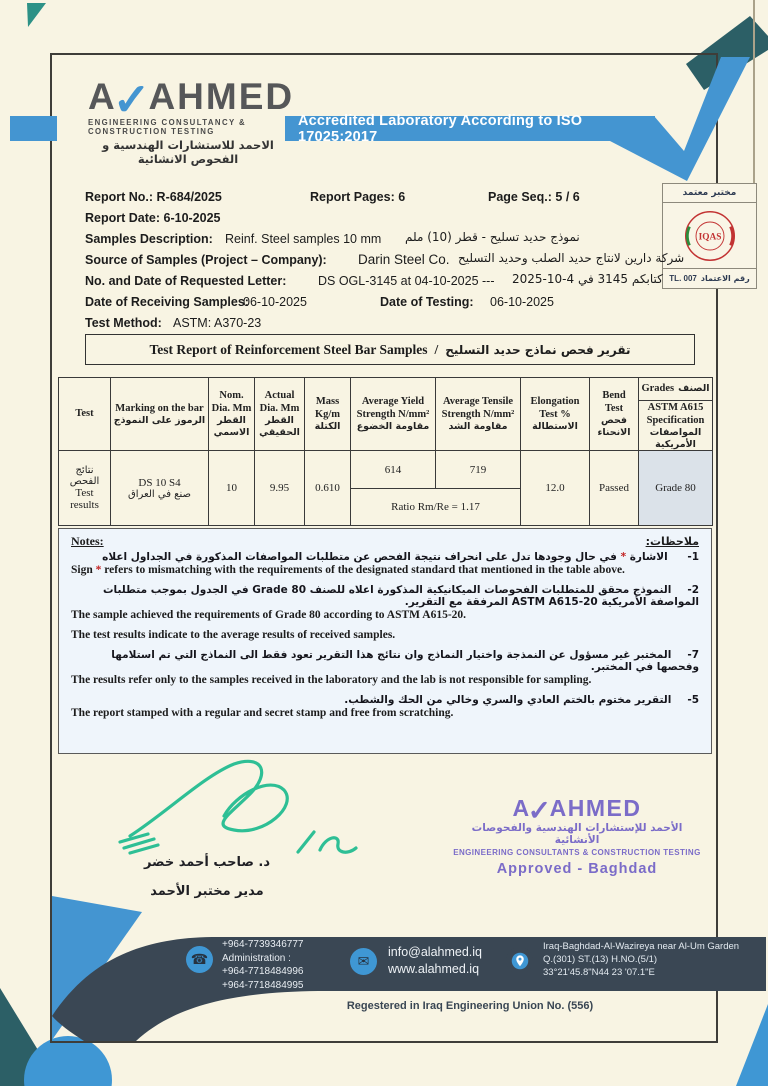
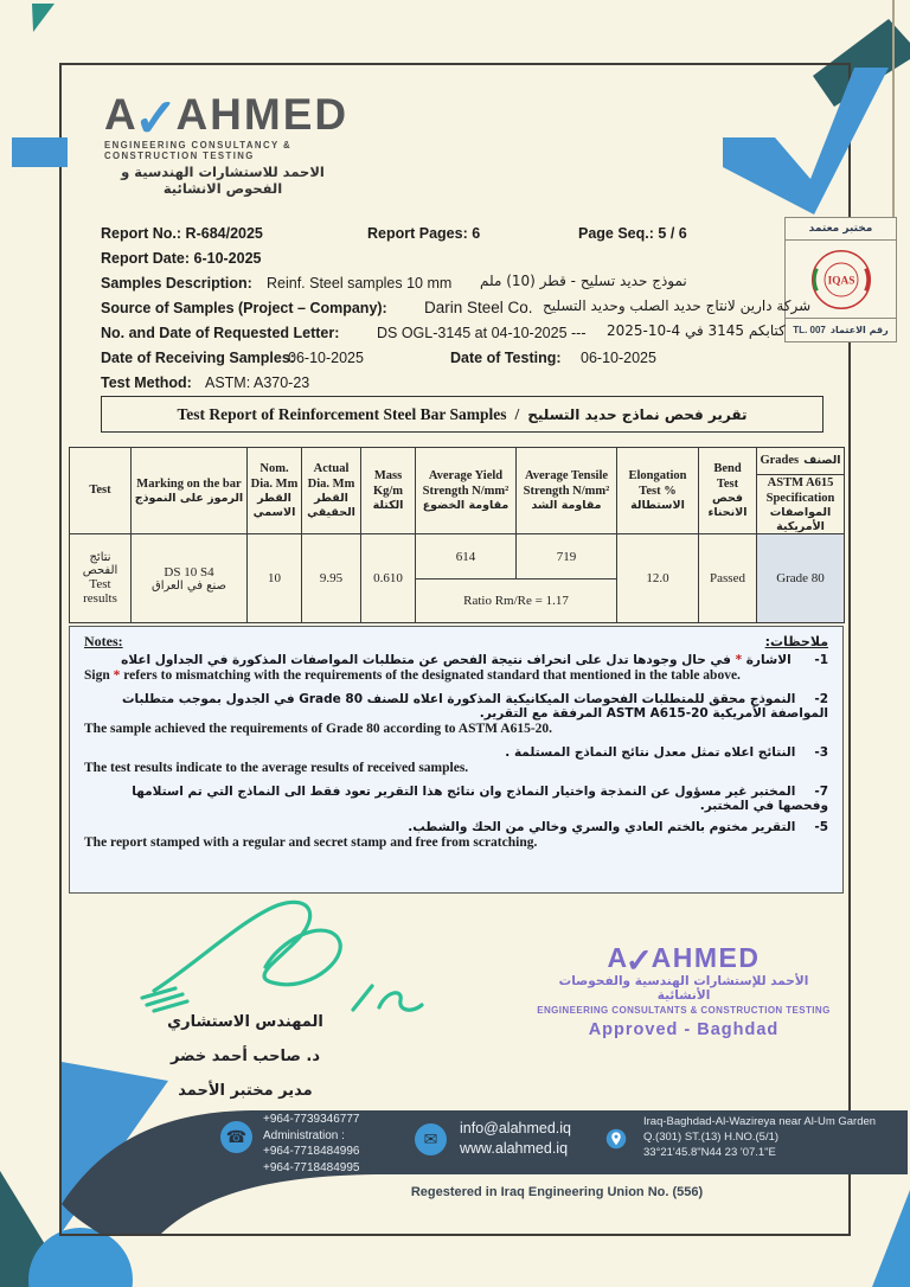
  A
  ✓
  AHMED
  ENGINEERING CONSULTANCY & CONSTRUCTION TESTING
  الاحمد للاستشارات الهندسية و الفحوص الانشائية
- Accredited Laboratory According to ISO 17025:2017
  مختبر معتمد
  IQAS
  TL. 007
  رقم الاعتماد
  Report No.: R-684/2025
  Report Pages: 6
  Page Seq.: 5 / 6
  Report Date: 6-10-2025
  Samples Description:
  Reinf. Steel samples 10 mm
  نموذج حديد تسليح - قطر (10) ملم
  Source of Samples (Project – Company):
  Darin Steel Co.
  شركة دارين لانتاج حديد الصلب وحديد التسليح
  No. and Date of Requested Letter:
  DS OGL-3145 at 04-10-2025 ---
  كتابكم 3145 في 4-10-2025
  Date of Receiving Samples:
  06-10-2025
  Date of Testing:
  06-10-2025
  Test Method:
  ASTM: A370-23
  Test Report of Reinforcement Steel Bar Samples
  /
  تقرير فحص نماذج حديد التسليح
  Test	Marking on the barالرموز على النموذج	Nom. Dia. Mmالقطر الاسمي	Actual Dia. Mmالقطر الحقيقي	Mass Kg/mالكتلة	Average Yield Strength N/mm²مقاومة الخضوع	Average Tensile Strength N/mm²مقاومة الشد	Elongation Test %الاستطالة	Bend Testفحص الانحناء	Grades الصنف ASTM A615 Specificationالمواصفات الأمريكية
  نتائج الفحصTest results	DS 10 S4صنع في العراق	10	9.95	0.610	614 719 Ratio Rm/Re = 1.17	12.0	Passed	Grade 80
  Notes:
  ملاحظات:
  1- الاشارة * في حال وجودها تدل على انحراف نتيجة الفحص عن متطلبات المواصفات المذكورة في الجداول اعلاه
  Sign * refers to mismatching with the requirements of the designated standard that mentioned in the table above.
  2-النموذج محقق للمتطلبات الفحوصات الميكانيكية المذكورة اعلاه للصنف Grade 80 في الجدول بموجب متطلبات المواصفة الأمريكية ASTM A615-20 المرفقة مع التقرير.
  The sample achieved the requirements of Grade 80 according to ASTM A615-20.
+ 3-النتائج اعلاه تمثل معدل نتائج النماذج المستلمة .
  The test results indicate to the average results of received samples.
  7-المختبر غير مسؤول عن النمذجة واختيار النماذج وان نتائج هذا التقرير تعود فقط الى النماذج التي تم استلامها وفحصها في المختبر.
- The results refer only to the samples received in the laboratory and the lab is not responsible for sampling.
  5-التقرير مختوم بالختم العادي والسري وخالي من الحك والشطب.
  The report stamped with a regular and secret stamp and free from scratching.
+ المهندس الاستشاري
  د. صاحب أحمد خضر
  مدير مختبر الأحمد
  A
  ✓
  AHMED
  الأحمد للإستشارات الهندسية والفحوصات الأنشائية
  ENGINEERING CONSULTANTS & CONSTRUCTION TESTING
  Approved - Baghdad
  ☎
  +964-7739346777
  Administration :
  +964-7718484996
  +964-7718484995
  ✉
  info@alahmed.iq
  www.alahmed.iq
  Iraq-Baghdad-Al-Wazireya near Al-Um Garden
  Q.(301) ST.(13) H.NO.(5/1)
  33°21'45.8"N44 23 '07.1"E
  Regestered in Iraq Engineering Union No. (556)
